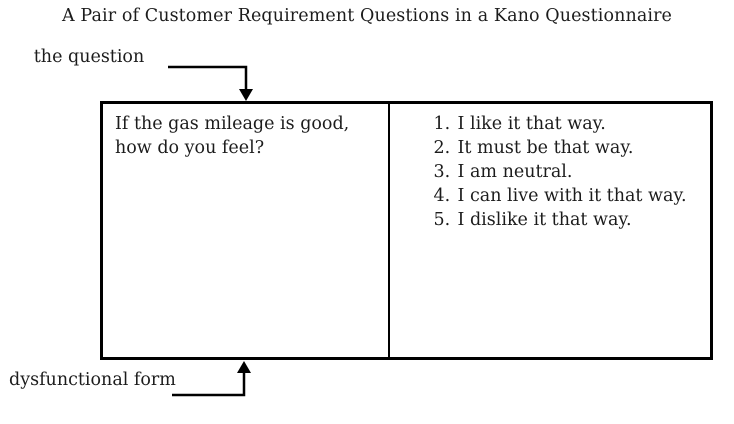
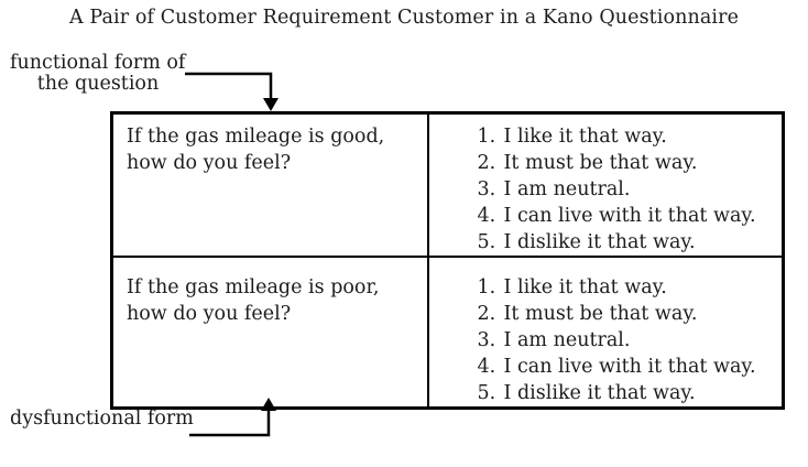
- A Pair of Customer Requirement Questions in a Kano Questionnaire
+ A Pair of Customer Requirement Customer in a Kano Questionnaire
+ functional form of
  the question
  If the gas mileage is good, how do you feel?	1. I like it that way. 2. It must be that way. 3. I am neutral. 4. I can live with it that way. 5. I dislike it that way.
+ If the gas mileage is poor, how do you feel?	1. I like it that way. 2. It must be that way. 3. I am neutral. 4. I can live with it that way. 5. I dislike it that way.
  dysfunctional form
